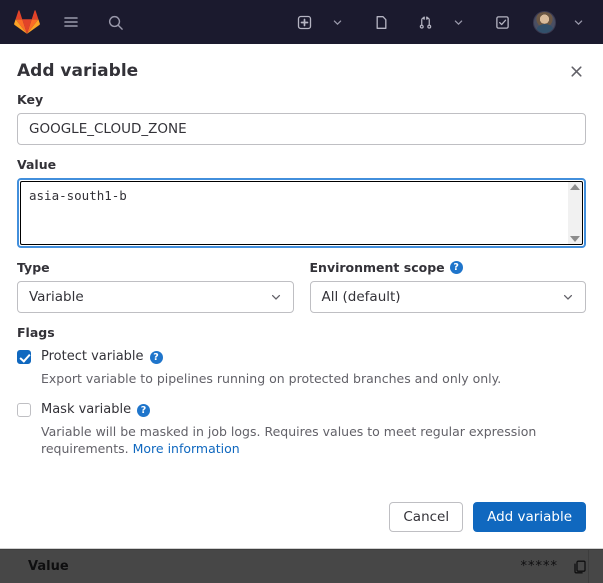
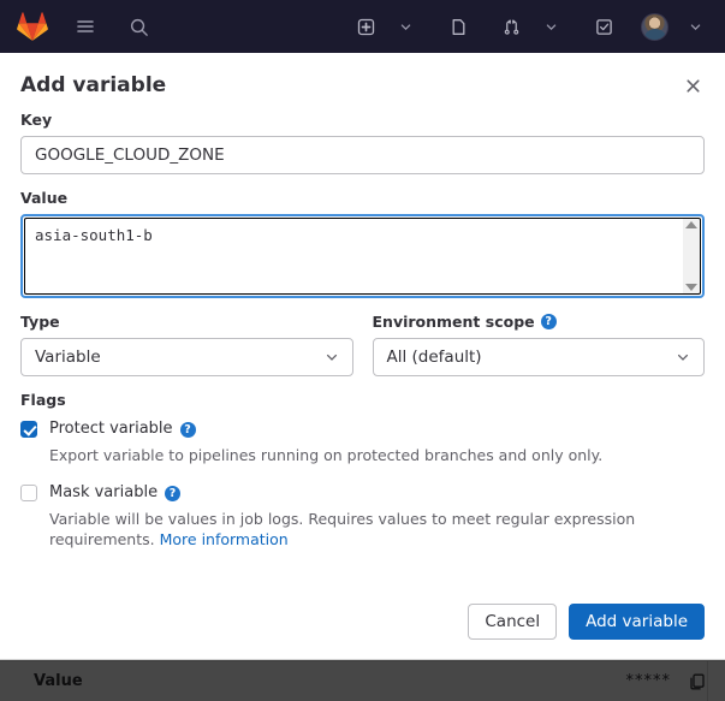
  Value
  *****
  Add variable
  Key
  GOOGLE_CLOUD_ZONE
  Value
  asia-south1-b
  Type
  Variable
  Environment scope
  ?
  All (default)
  Flags
  Protect variable
  ?
  Export variable to pipelines running on protected branches and only only.
  Mask variable
  ?
- Variable will be masked in job logs. Requires values to meet regular expression requirements. More information
+ Variable will be values in job logs. Requires values to meet regular expression requirements. More information
  Cancel
  Add variable
